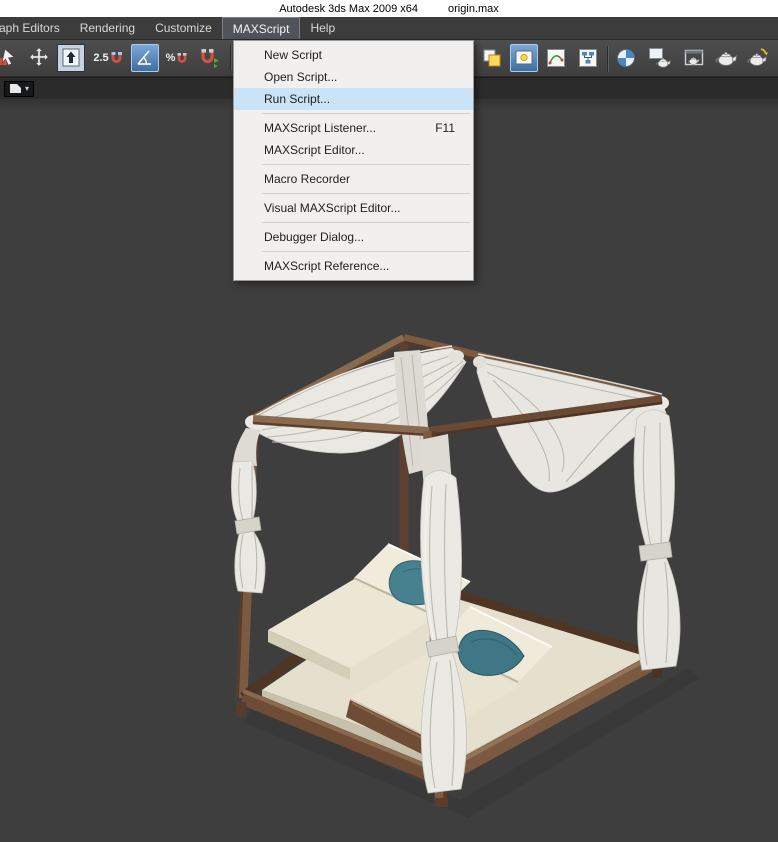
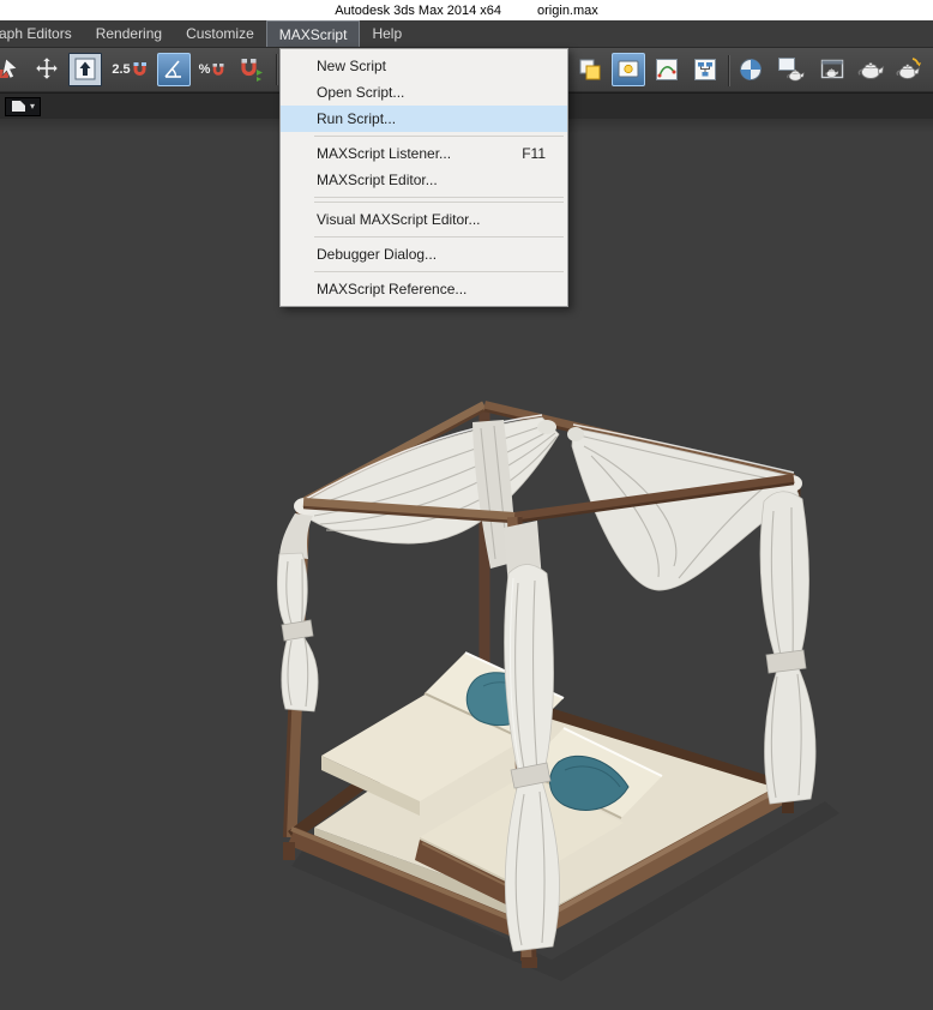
- Autodesk 3ds Max 2009 x64
+ Autodesk 3ds Max 2014 x64
  origin.max
  aph Editors
  Rendering
  Customize
  MAXScript
  Help
  2.5
  %
  ▾
  New Script
  Open Script...
  Run Script...
  MAXScript Listener...
  F11
  MAXScript Editor...
- Macro Recorder
  Visual MAXScript Editor...
  Debugger Dialog...
  MAXScript Reference...
